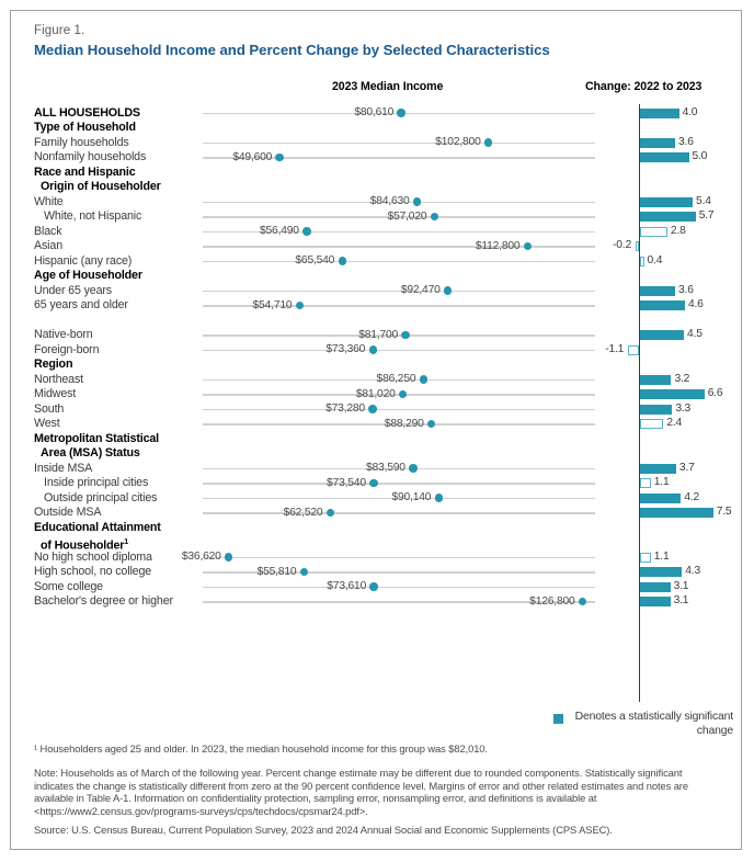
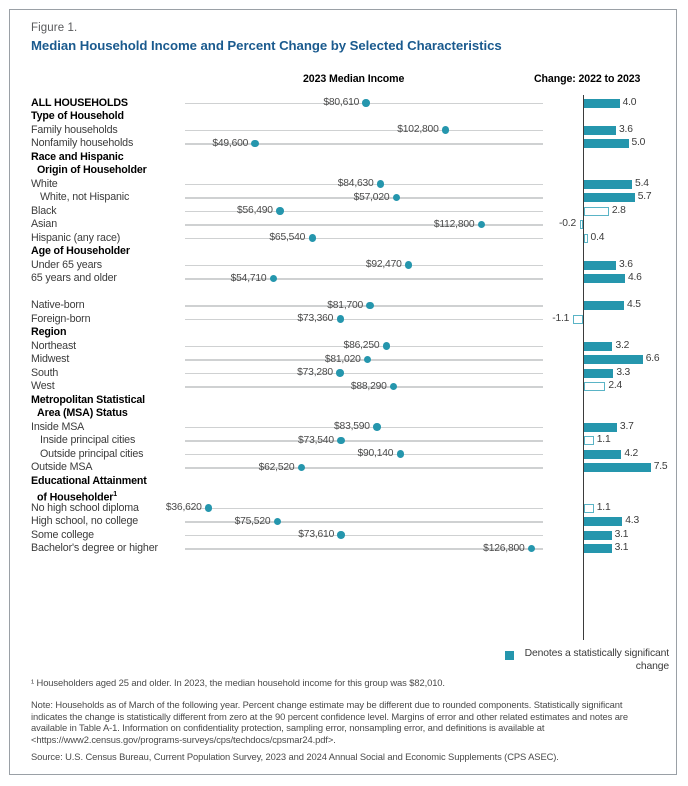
  Figure 1.
  Median Household Income and Percent Change by Selected Characteristics
  2023 Median Income
  Change: 2022 to 2023
  ALL HOUSEHOLDS
  $80,610
  4.0
  Type of Household
  Family households
  $102,800
  3.6
  Nonfamily households
  $49,600
  5.0
  Race and Hispanic
  Origin of Householder
  White
  $84,630
  5.4
  White, not Hispanic
  $57,020
  5.7
  Black
  $56,490
  2.8
  Asian
  $112,800
  -0.2
  Hispanic (any race)
  $65,540
  0.4
  Age of Householder
  Under 65 years
  $92,470
  3.6
  65 years and older
  $54,710
  4.6
  Native-born
  $81,700
  4.5
  Foreign-born
  $73,360
  -1.1
  Region
  Northeast
  $86,250
  3.2
  Midwest
  $81,020
  6.6
  South
  $73,280
  3.3
  West
  $88,290
  2.4
  Metropolitan Statistical
  Area (MSA) Status
  Inside MSA
  $83,590
  3.7
  Inside principal cities
  $73,540
  1.1
  Outside principal cities
  $90,140
  4.2
  Outside MSA
  $62,520
  7.5
  Educational Attainment
  of Householder
  No high school diploma
  $36,620
  1.1
  High school, no college
- $55,810
+ $75,520
  4.3
  Some college
  $73,610
  3.1
  Bachelor's degree or higher
  $126,800
  3.1
  Denotes a statistically significant change
  ¹ Householders aged 25 and older. In 2023, the median household income for this group was $82,010.
  Note: Households as of March of the following year. Percent change estimate may be different due to rounded components. Statistically significant indicates the change is statistically different from zero at the 90 percent confidence level. Margins of error and other related estimates and notes are available in Table A-1. Information on confidentiality protection, sampling error, nonsampling error, and definitions is available at <https://www2.census.gov/programs-surveys/cps/techdocs/cpsmar24.pdf>.
  Source: U.S. Census Bureau, Current Population Survey, 2023 and 2024 Annual Social and Economic Supplements (CPS ASEC).
